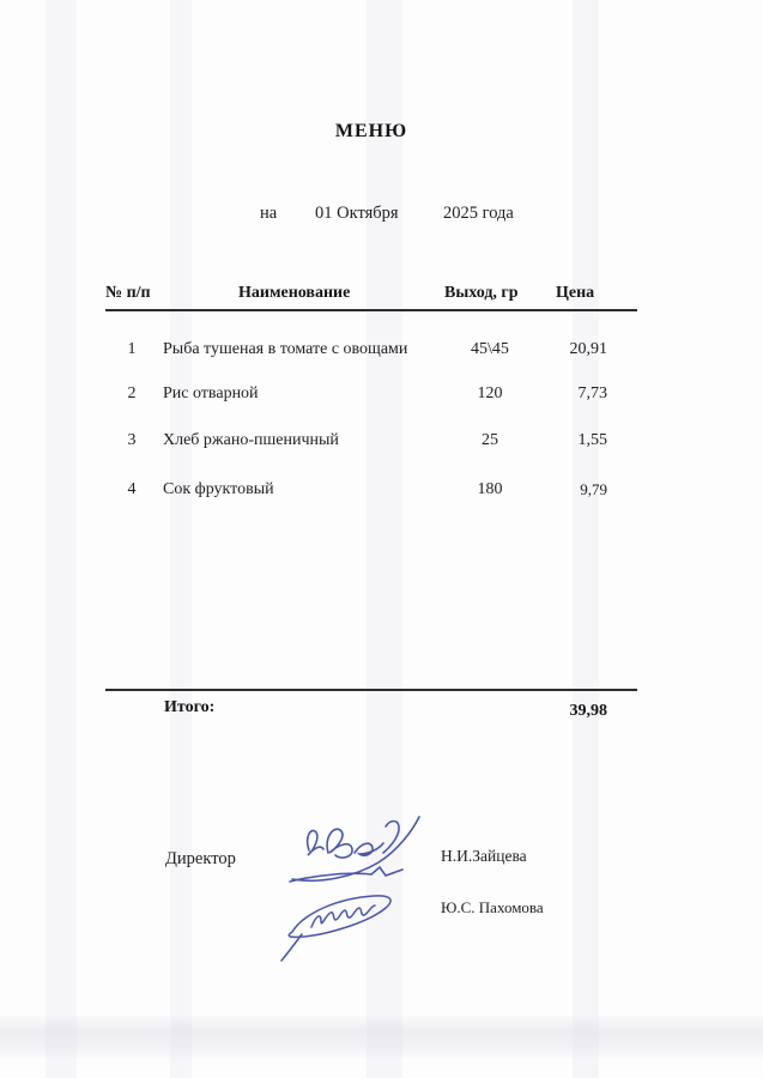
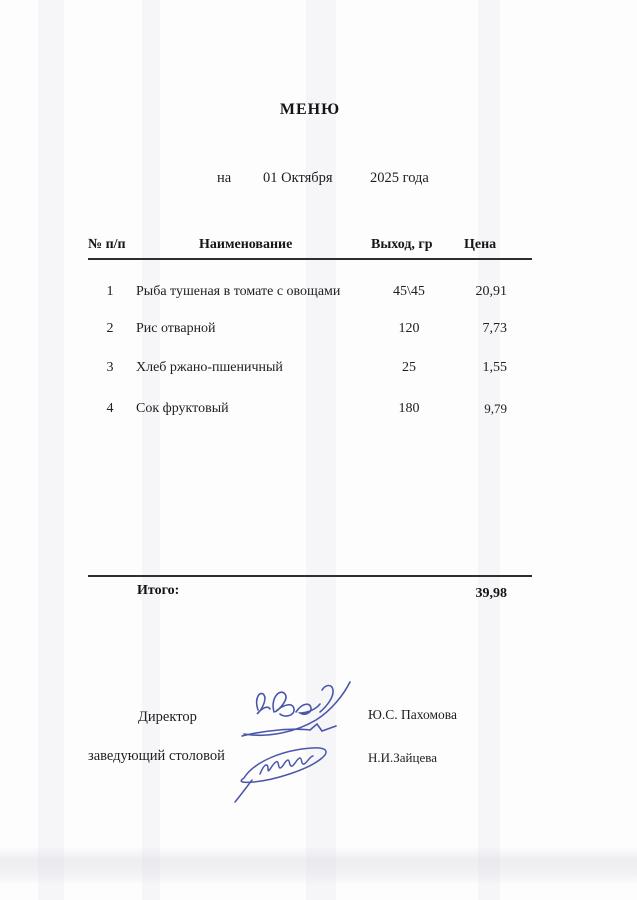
  МЕНЮ
  на
  01 Октября
  2025 года
  № п/п
  Наименование
  Выход, гр
  Цена
  1
  Рыба тушеная в томате с овощами
  45\45
  20,91
  2
  Рис отварной
  120
  7,73
  3
  Хлеб ржано-пшеничный
  25
  1,55
  4
  Сок фруктовый
  180
  9,79
  Итого:
  39,98
  Директор
- Н.И.Зайцева
+ Ю.С. Пахомова
+ заведующий столовой
- Ю.С. Пахомова
+ Н.И.Зайцева
